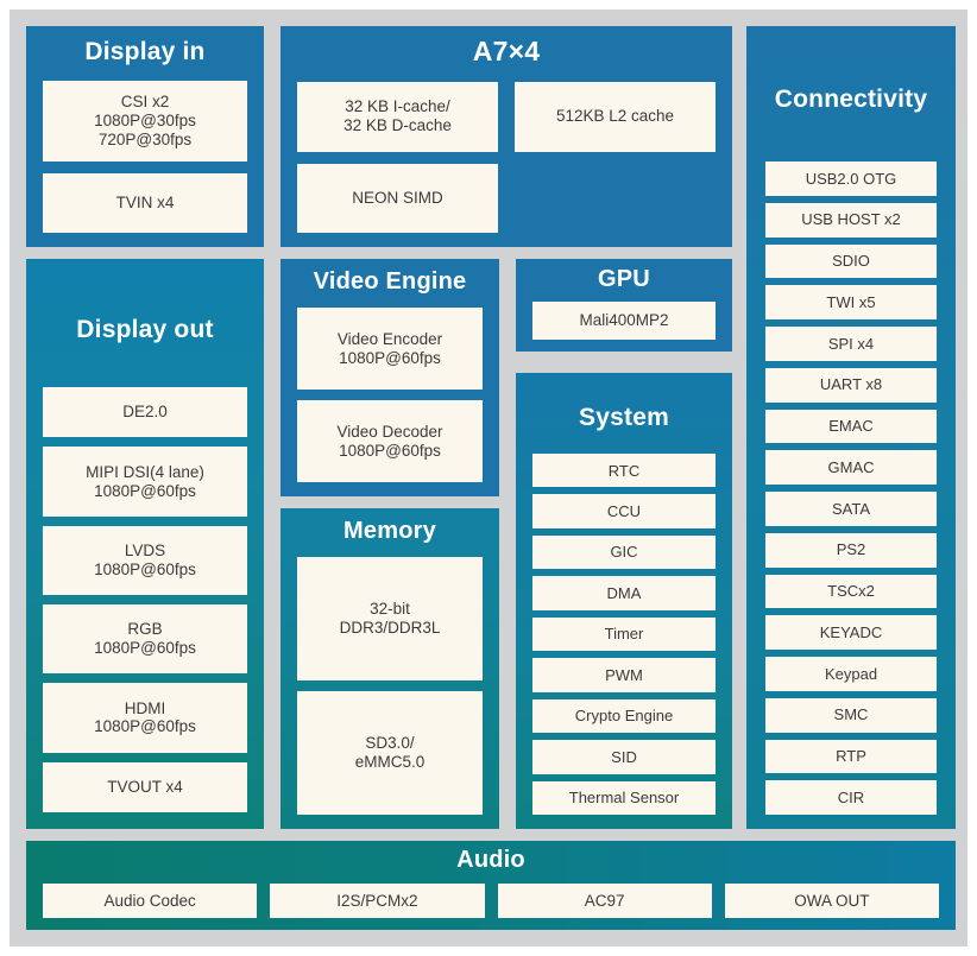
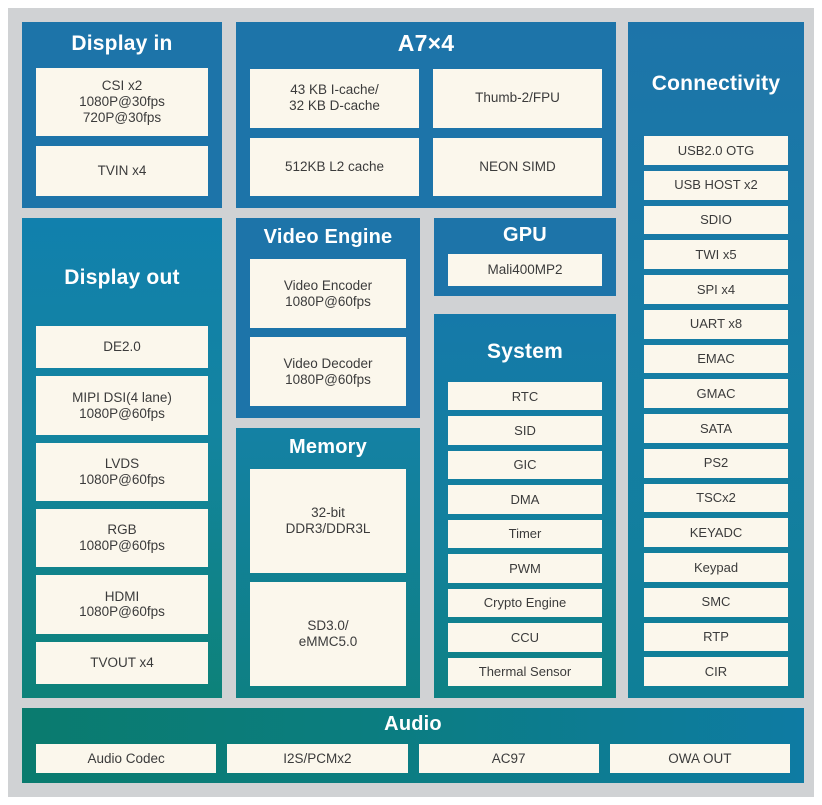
  Display in
  CSI x2
  1080P@30fps
  720P@30fps
  TVIN x4
  A7×4
- 32 KB I-cache/
+ 43 KB I-cache/
  32 KB D-cache
+ Thumb-2/FPU
  512KB L2 cache
  NEON SIMD
  Connectivity
  USB2.0 OTG
  USB HOST x2
  SDIO
  TWI x5
  SPI x4
  UART x8
  EMAC
  GMAC
  SATA
  PS2
  TSCx2
  KEYADC
  Keypad
  SMC
  RTP
  CIR
  Display out
  DE2.0
  MIPI DSI(4 lane)
  1080P@60fps
  LVDS
  1080P@60fps
  RGB
  1080P@60fps
  HDMI
  1080P@60fps
  TVOUT x4
  Video Engine
  Video Encoder
  1080P@60fps
  Video Decoder
  1080P@60fps
  Memory
  32-bit
  DDR3/DDR3L
  SD3.0/
  eMMC5.0
  GPU
  Mali400MP2
  System
  RTC
- CCU
+ SID
  GIC
  DMA
  Timer
  PWM
  Crypto Engine
- SID
+ CCU
  Thermal Sensor
  Audio
  Audio Codec
  I2S/PCMx2
  AC97
  OWA OUT
